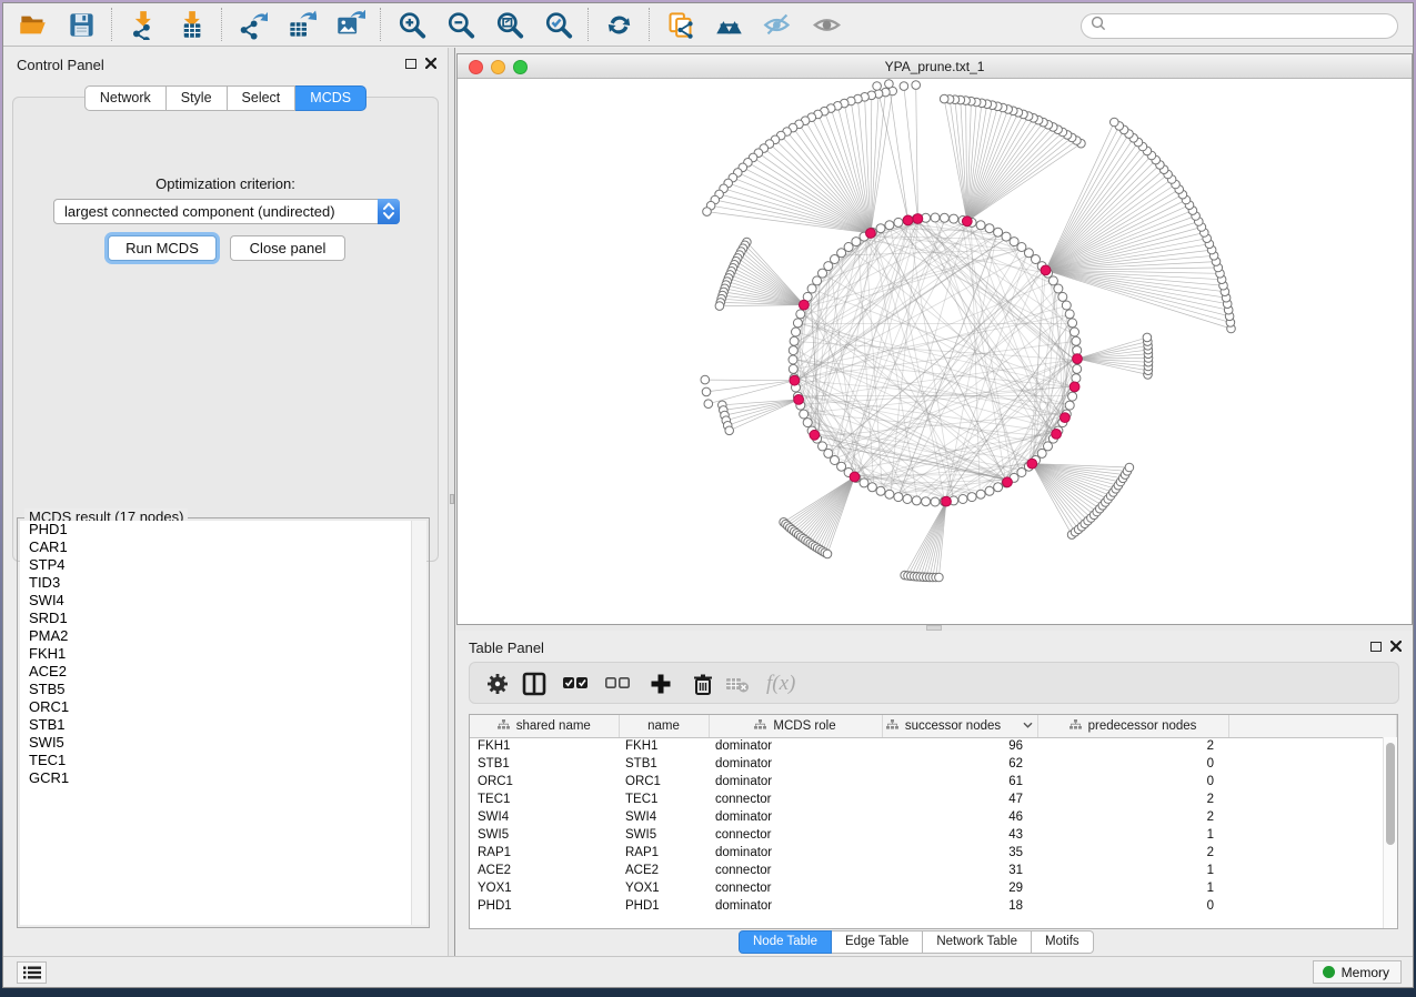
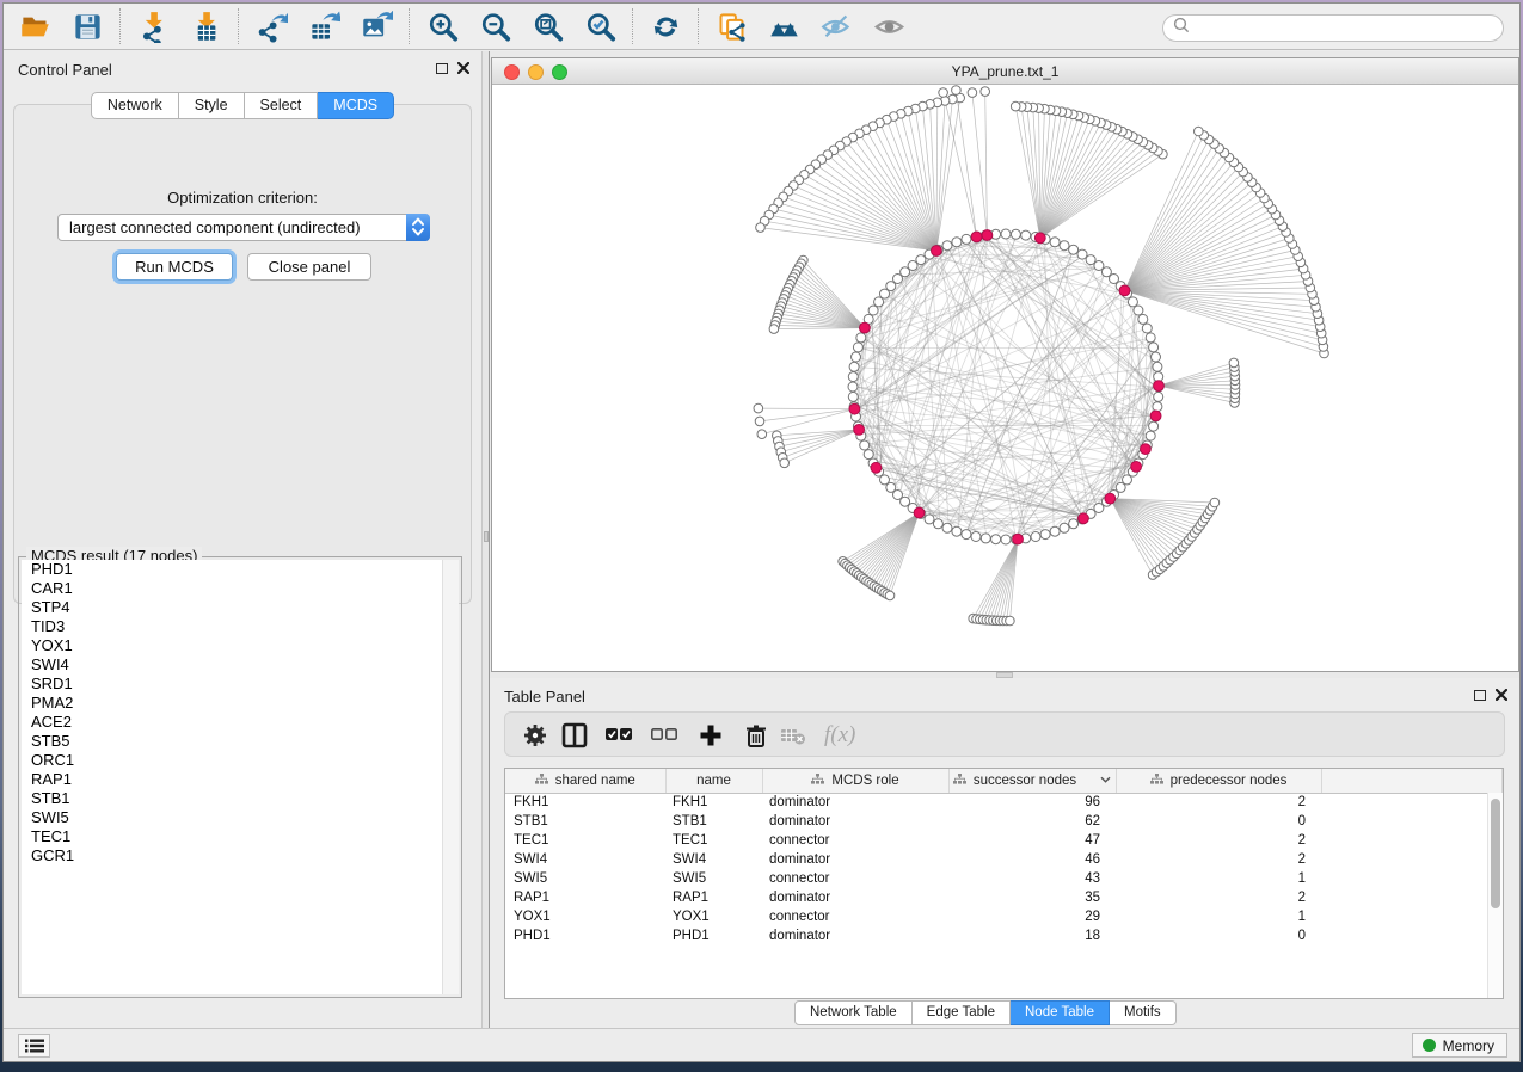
  Control Panel
  Network
  Style
  Select
  MCDS
  Optimization criterion:
  largest connected component (undirected)
  Run MCDS
  Close panel
  MCDS result (17 nodes)
  PHD1
  CAR1
  STP4
  TID3
+ YOX1
  SWI4
  SRD1
  PMA2
- FKH1
  ACE2
  STB5
  ORC1
+ RAP1
  STB1
  SWI5
  TEC1
  GCR1
  YPA_prune.txt_1
  Table Panel
  f(x)
  shared name	name	MCDS role	successor nodes	predecessor nodes
  FKH1	FKH1	dominator	96	2
  STB1	STB1	dominator	62	0
- ORC1	ORC1	dominator	61	0
  TEC1	TEC1	connector	47	2
  SWI4	SWI4	dominator	46	2
  SWI5	SWI5	connector	43	1
  RAP1	RAP1	dominator	35	2
- ACE2	ACE2	connector	31	1
  YOX1	YOX1	connector	29	1
  PHD1	PHD1	dominator	18	0
- Node Table
+ Network Table
  Edge Table
- Network Table
+ Node Table
  Motifs
  Memory
